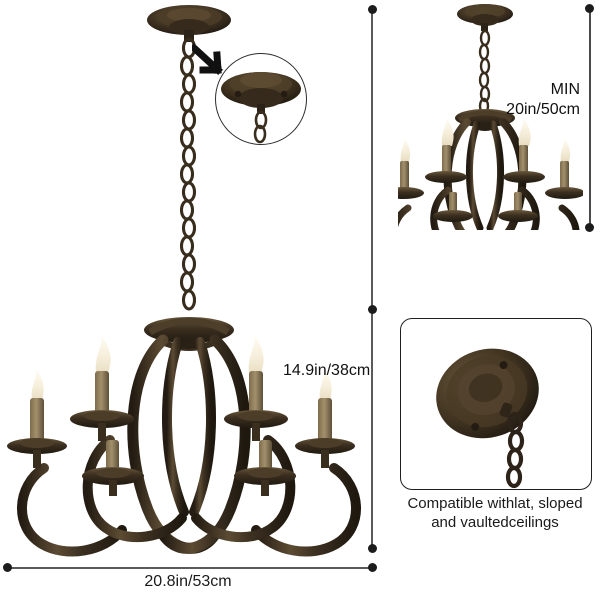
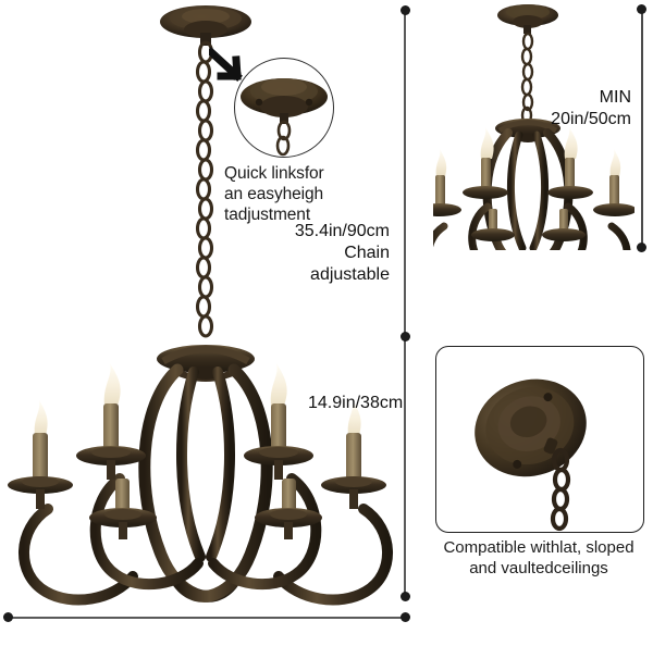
+ Quick linksfor
+ an easyheigh
+ tadjustment
+ 35.4in/90cm
+ Chain
+ adjustable
  14.9in/38cm
- 20.8in/53cm
  MIN
  20in/50cm
  Compatible withlat, sloped
  and vaultedceilings
